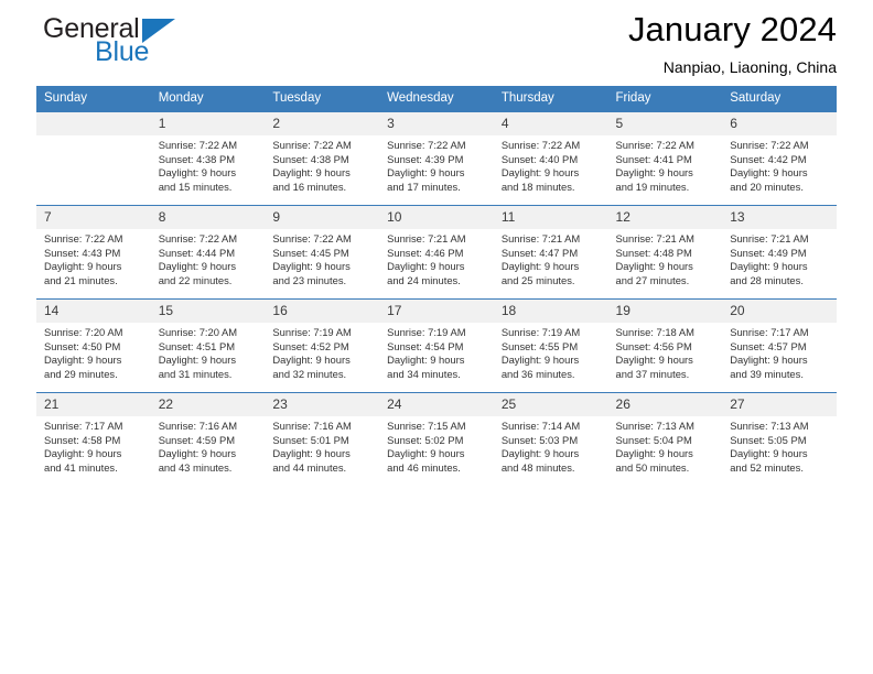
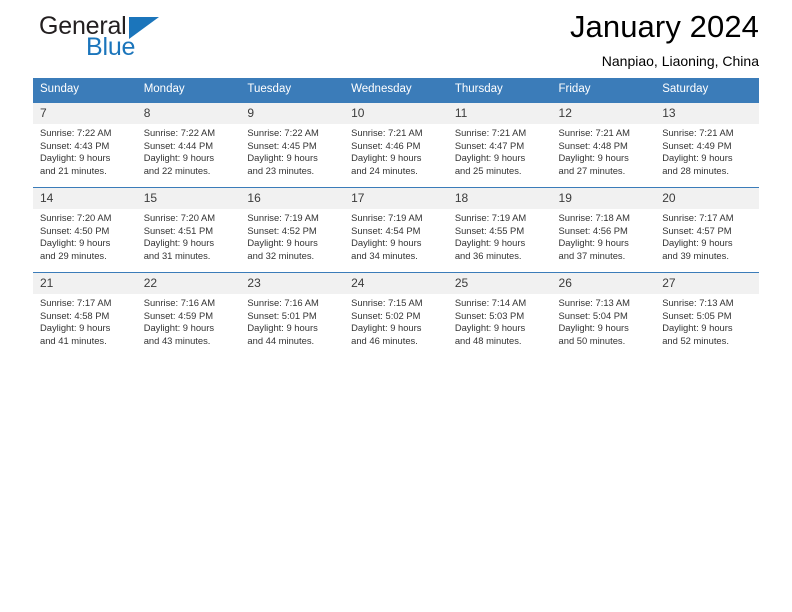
  General
  Blue
  January 2024
  Nanpiao, Liaoning, China
  Sunday	Monday	Tuesday	Wednesday	Thursday	Friday	Saturday
- 	1Sunrise: 7:22 AMSunset: 4:38 PMDaylight: 9 hoursand 15 minutes.	2Sunrise: 7:22 AMSunset: 4:38 PMDaylight: 9 hoursand 16 minutes.	3Sunrise: 7:22 AMSunset: 4:39 PMDaylight: 9 hoursand 17 minutes.	4Sunrise: 7:22 AMSunset: 4:40 PMDaylight: 9 hoursand 18 minutes.	5Sunrise: 7:22 AMSunset: 4:41 PMDaylight: 9 hoursand 19 minutes.	6Sunrise: 7:22 AMSunset: 4:42 PMDaylight: 9 hoursand 20 minutes.
  7Sunrise: 7:22 AMSunset: 4:43 PMDaylight: 9 hoursand 21 minutes.	8Sunrise: 7:22 AMSunset: 4:44 PMDaylight: 9 hoursand 22 minutes.	9Sunrise: 7:22 AMSunset: 4:45 PMDaylight: 9 hoursand 23 minutes.	10Sunrise: 7:21 AMSunset: 4:46 PMDaylight: 9 hoursand 24 minutes.	11Sunrise: 7:21 AMSunset: 4:47 PMDaylight: 9 hoursand 25 minutes.	12Sunrise: 7:21 AMSunset: 4:48 PMDaylight: 9 hoursand 27 minutes.	13Sunrise: 7:21 AMSunset: 4:49 PMDaylight: 9 hoursand 28 minutes.
  14Sunrise: 7:20 AMSunset: 4:50 PMDaylight: 9 hoursand 29 minutes.	15Sunrise: 7:20 AMSunset: 4:51 PMDaylight: 9 hoursand 31 minutes.	16Sunrise: 7:19 AMSunset: 4:52 PMDaylight: 9 hoursand 32 minutes.	17Sunrise: 7:19 AMSunset: 4:54 PMDaylight: 9 hoursand 34 minutes.	18Sunrise: 7:19 AMSunset: 4:55 PMDaylight: 9 hoursand 36 minutes.	19Sunrise: 7:18 AMSunset: 4:56 PMDaylight: 9 hoursand 37 minutes.	20Sunrise: 7:17 AMSunset: 4:57 PMDaylight: 9 hoursand 39 minutes.
  21Sunrise: 7:17 AMSunset: 4:58 PMDaylight: 9 hoursand 41 minutes.	22Sunrise: 7:16 AMSunset: 4:59 PMDaylight: 9 hoursand 43 minutes.	23Sunrise: 7:16 AMSunset: 5:01 PMDaylight: 9 hoursand 44 minutes.	24Sunrise: 7:15 AMSunset: 5:02 PMDaylight: 9 hoursand 46 minutes.	25Sunrise: 7:14 AMSunset: 5:03 PMDaylight: 9 hoursand 48 minutes.	26Sunrise: 7:13 AMSunset: 5:04 PMDaylight: 9 hoursand 50 minutes.	27Sunrise: 7:13 AMSunset: 5:05 PMDaylight: 9 hoursand 52 minutes.
